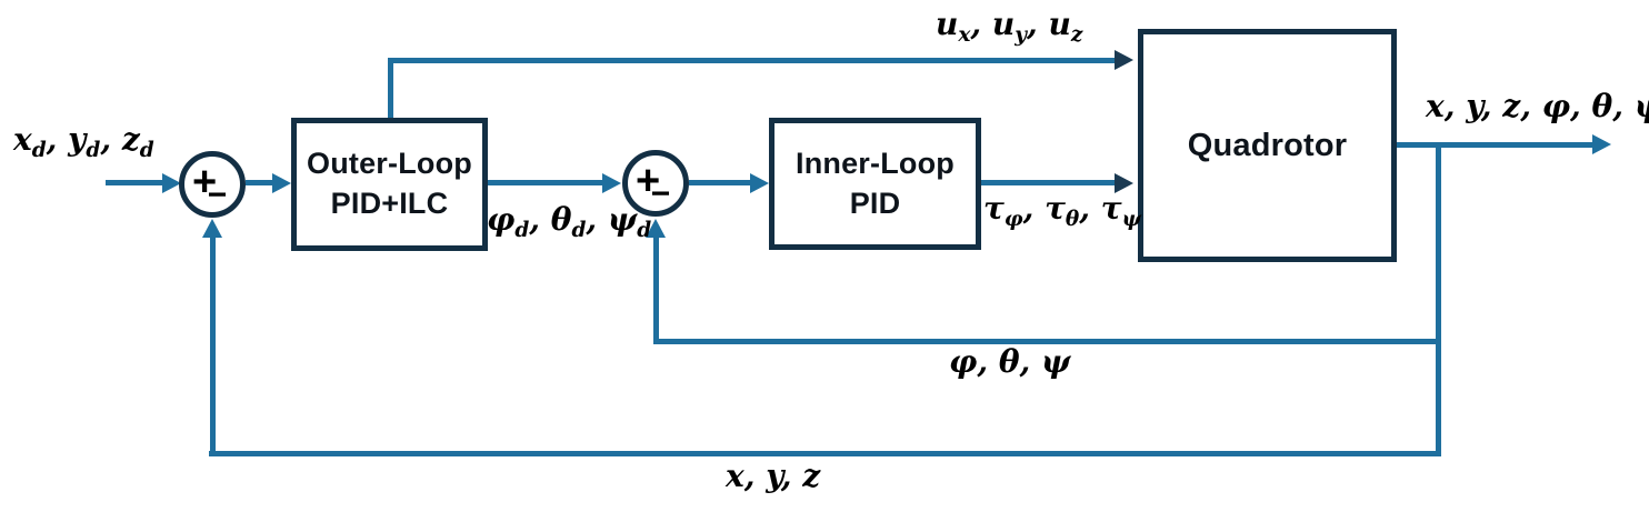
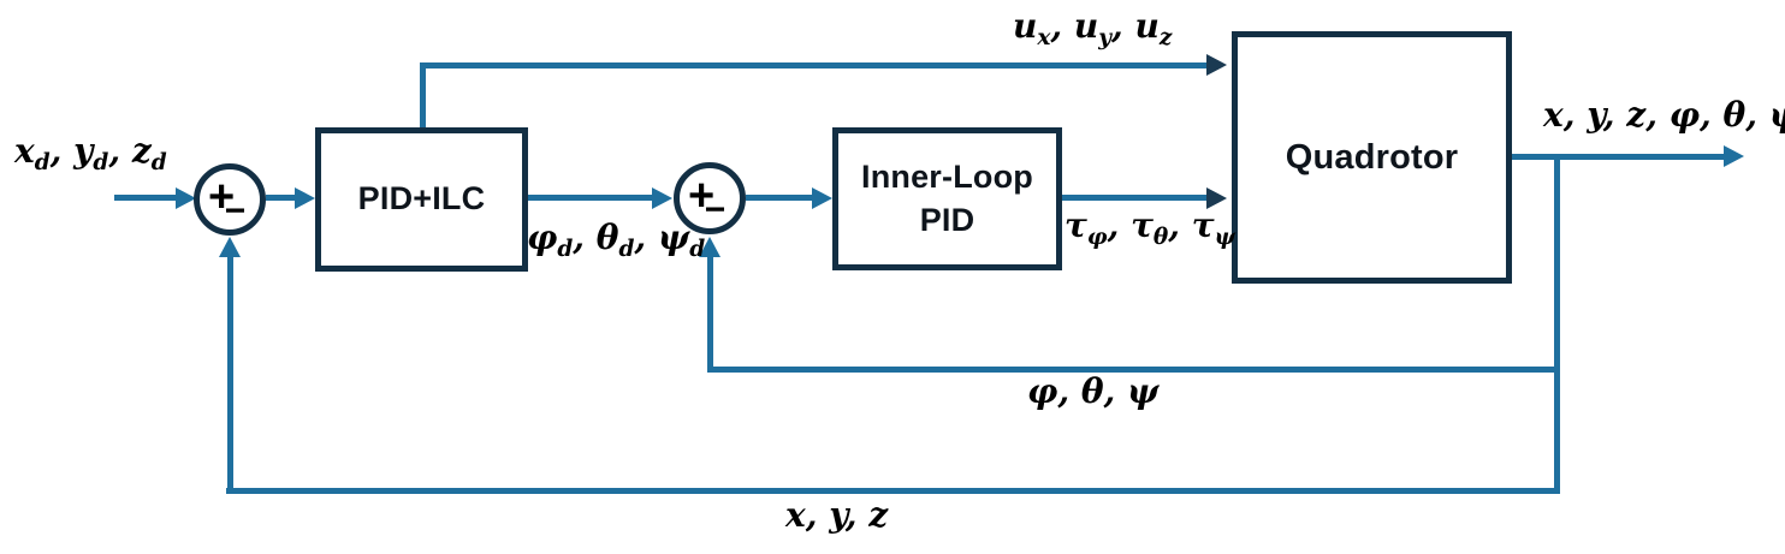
  +
  −
  +
  −
- Outer-Loop
  PID+ILC
  Inner-Loop
  PID
  Quadrotor
  xd, yd, zd
  φd, θd, ψd
  ux, uy, uz
  τφ, τθ, τψ
  x, y, z, φ, θ,
  φ, θ, ψ
  x, y, z
